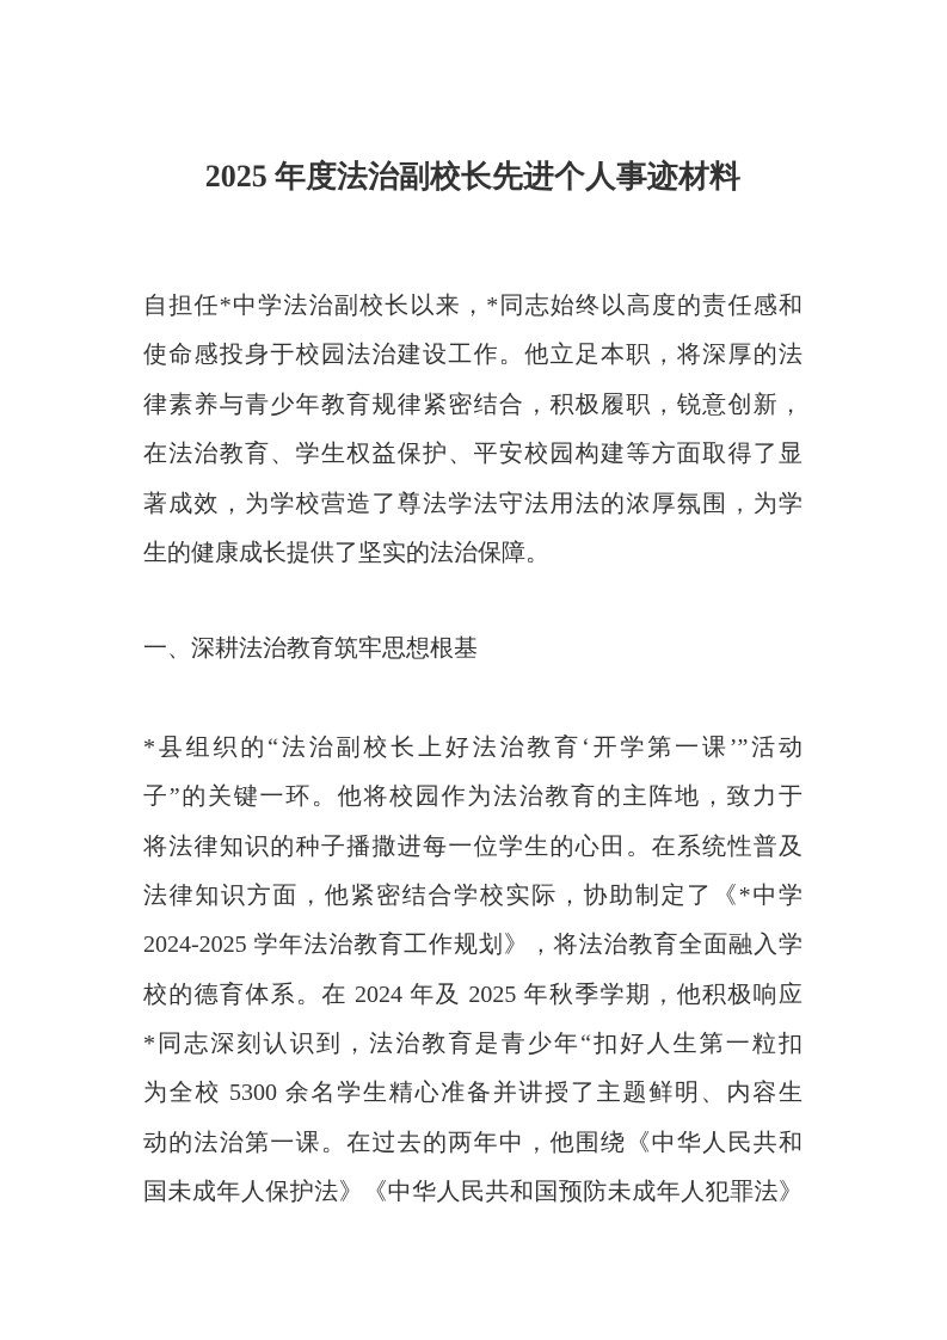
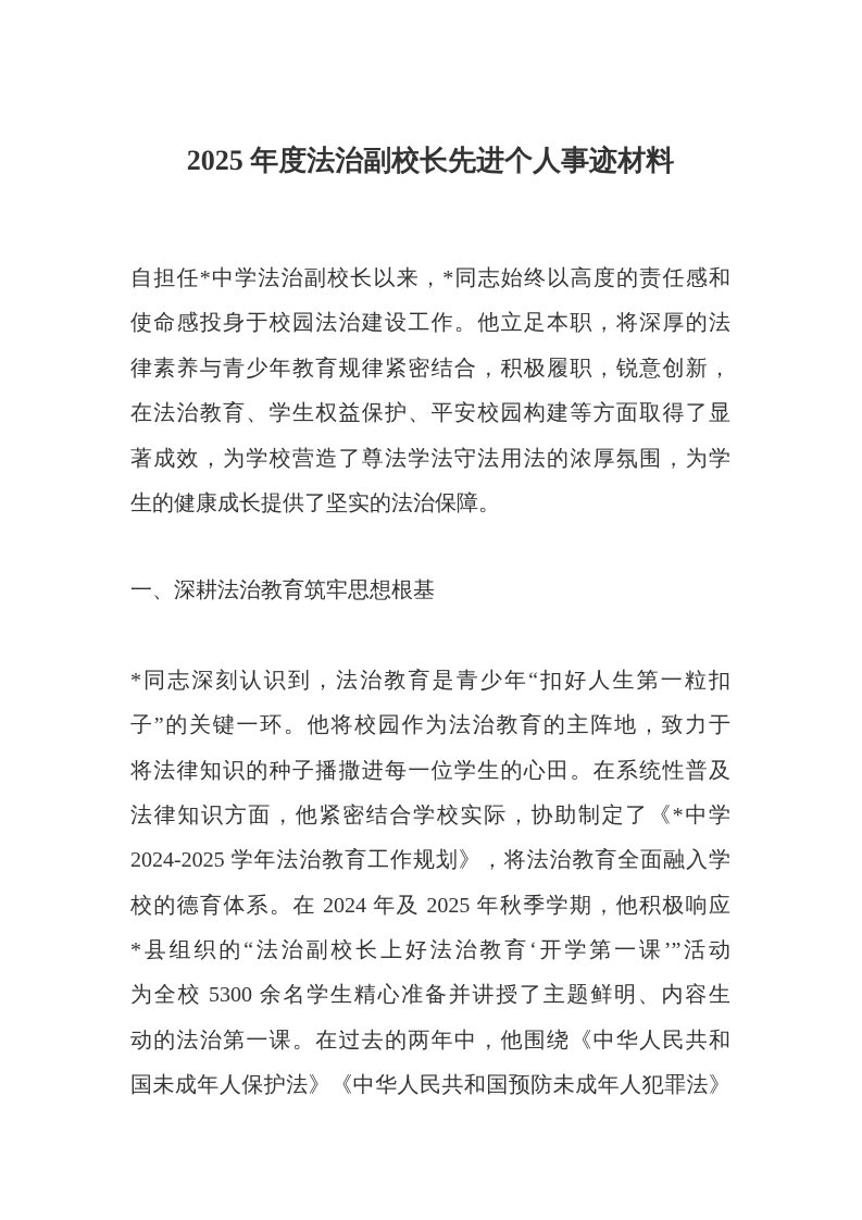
  2025 年度法治副校长先进个人事迹材料
  自担任*中学法治副校长以来，*同志始终以高度的责任感和
  使命感投身于校园法治建设工作。他立足本职，将深厚的法
  律素养与青少年教育规律紧密结合，积极履职，锐意创新，
  在法治教育、学生权益保护、平安校园构建等方面取得了显
  著成效，为学校营造了尊法学法守法用法的浓厚氛围，为学
  生的健康成长提供了坚实的法治保障。
  一、深耕法治教育筑牢思想根基
- *县组织的“法治副校长上好法治教育‘开学第一课’”活动
+ *同志深刻认识到，法治教育是青少年“扣好人生第一粒扣
  子”的关键一环。他将校园作为法治教育的主阵地，致力于
  将法律知识的种子播撒进每一位学生的心田。在系统性普及
  法律知识方面，他紧密结合学校实际，协助制定了《*中学
  2024-2025 学年法治教育工作规划》，将法治教育全面融入学
  校的德育体系。在 2024 年及 2025 年秋季学期，他积极响应
- *同志深刻认识到，法治教育是青少年“扣好人生第一粒扣
+ *县组织的“法治副校长上好法治教育‘开学第一课’”活动
  为全校 5300 余名学生精心准备并讲授了主题鲜明、内容生
  动的法治第一课。在过去的两年中，他围绕《中华人民共和
  国未成年人保护法》《中华人民共和国预防未成年人犯罪法》
